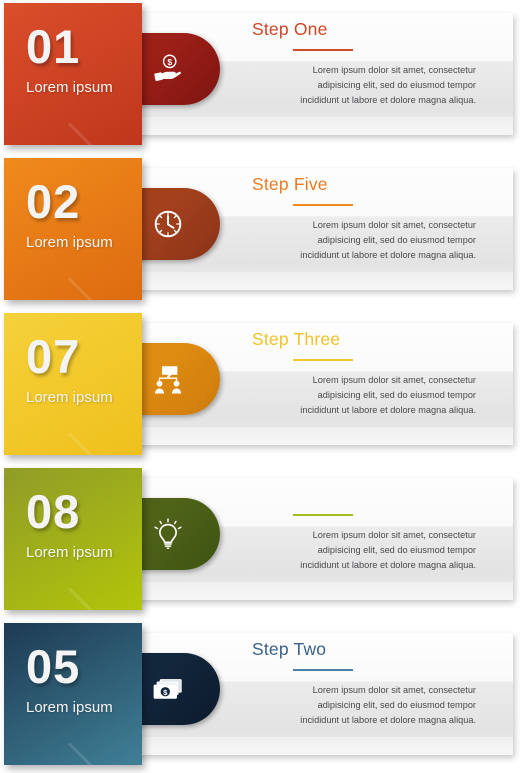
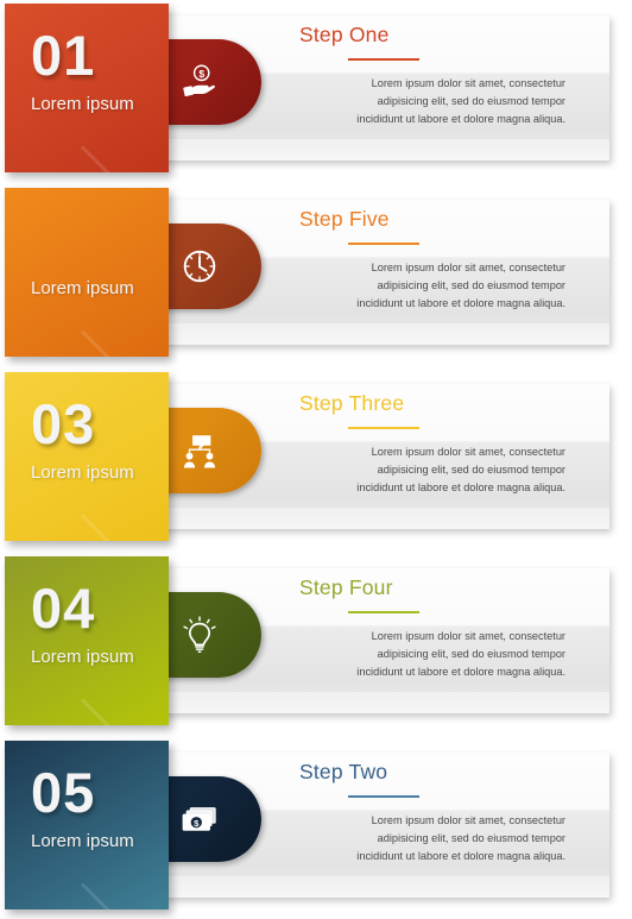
  $
  01
  Lorem ipsum
  Step One
  Lorem ipsum dolor sit amet, consectetur adipisicing elit, sed do eiusmod tempor incididunt ut labore et dolore magna aliqua.
- 02
  Lorem ipsum
  Step Five
  Lorem ipsum dolor sit amet, consectetur adipisicing elit, sed do eiusmod tempor incididunt ut labore et dolore magna aliqua.
- 07
+ 03
  Lorem ipsum
  Step Three
  Lorem ipsum dolor sit amet, consectetur adipisicing elit, sed do eiusmod tempor incididunt ut labore et dolore magna aliqua.
- 08
+ 04
  Lorem ipsum
+ Step Four
  Lorem ipsum dolor sit amet, consectetur adipisicing elit, sed do eiusmod tempor incididunt ut labore et dolore magna aliqua.
  $
  05
  Lorem ipsum
  Step Two
  Lorem ipsum dolor sit amet, consectetur adipisicing elit, sed do eiusmod tempor incididunt ut labore et dolore magna aliqua.
